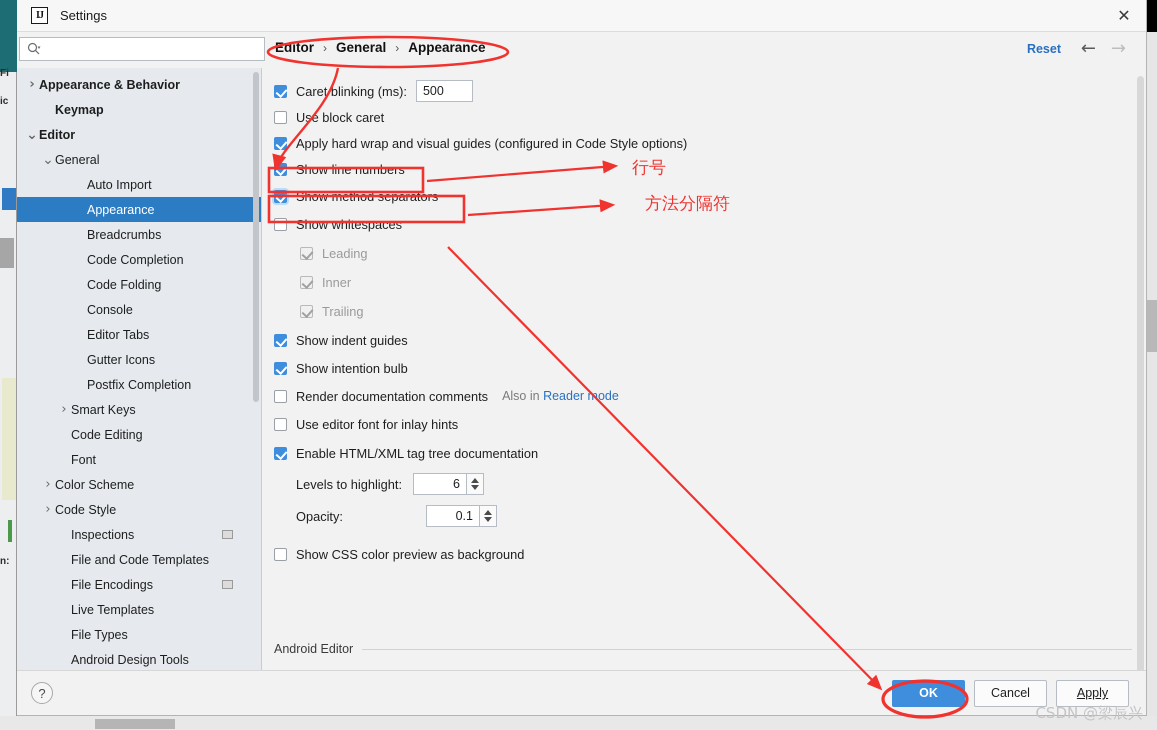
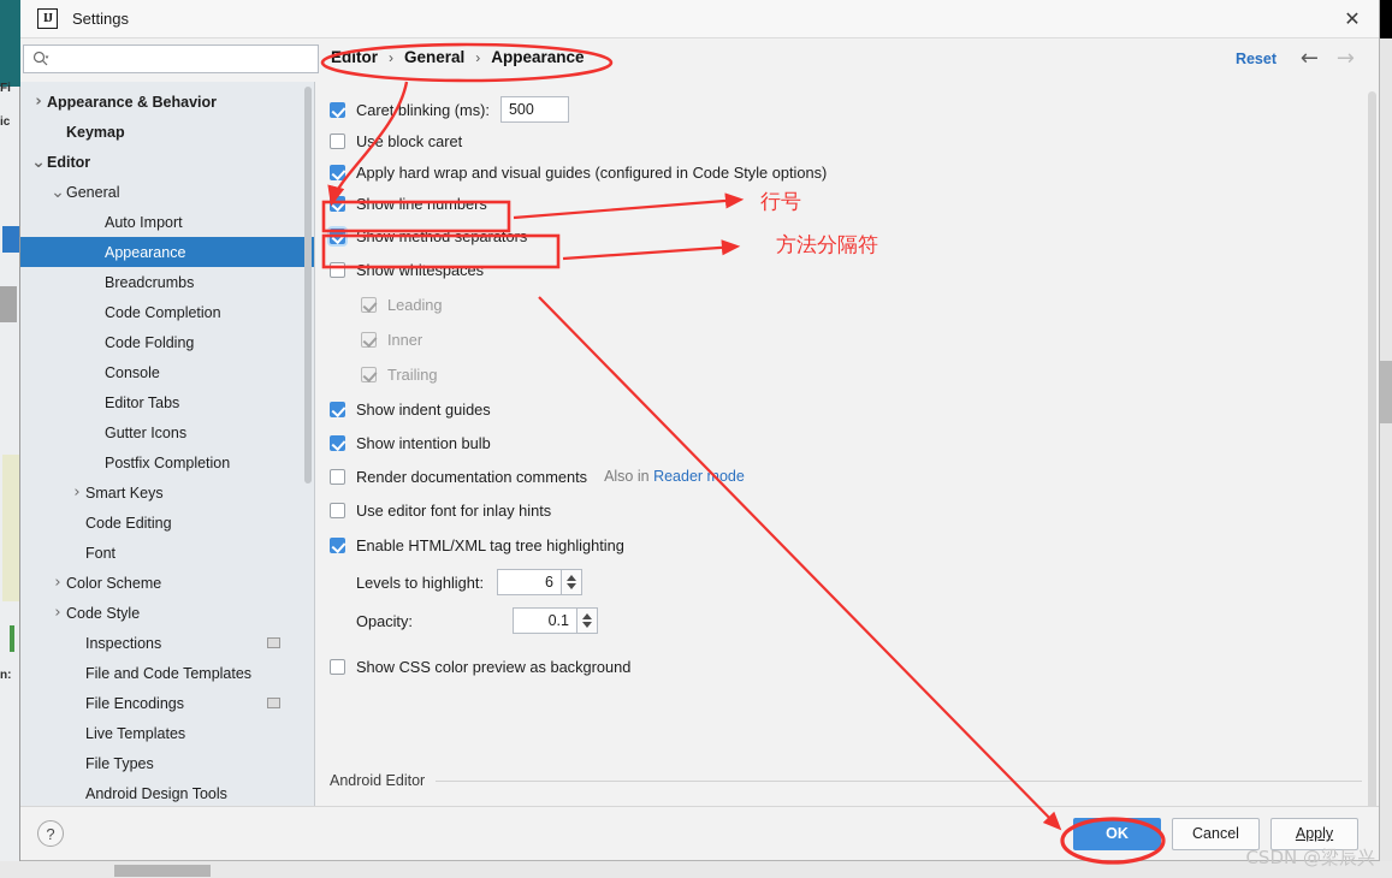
  Fi
  ic
  n:
  IJ
  Settings
  ✕
  Editor
  ›
  General
  ›
  Appearance
  Reset
  ←
  →
  ›
  Appearance & Behavior
  Keymap
  ⌄
  Editor
  ⌄
  General
  Auto Import
  Appearance
  Breadcrumbs
  Code Completion
  Code Folding
  Console
  Editor Tabs
  Gutter Icons
  Postfix Completion
  ›
  Smart Keys
  Code Editing
  Font
  ›
  Color Scheme
  ›
  Code Style
  Inspections
  File and Code Templates
  File Encodings
  Live Templates
  File Types
  Android Design Tools
  Caret blinking (ms):
  500
  Use block caret
  Apply hard wrap and visual guides (configured in Code Style options)
  Show line numbers
  Show whitespaces
  Leading
  Inner
  Trailing
  Show indent guides
  Show intention bulb
  Render documentation comments
  Also in Readerode
  Use editor font for inlay hints
- Enable HTML/XML tag tree documentation
+ Enable HTML/XML tag tree highlighting
  Levels to highlight:
  6
  Opacity:
  0.1
  Show CSS color preview as background
  Android Editor
  ?
  OK
  Cancel
  Apply
  行号
  方法分隔符
  CSDN @梁辰兴
